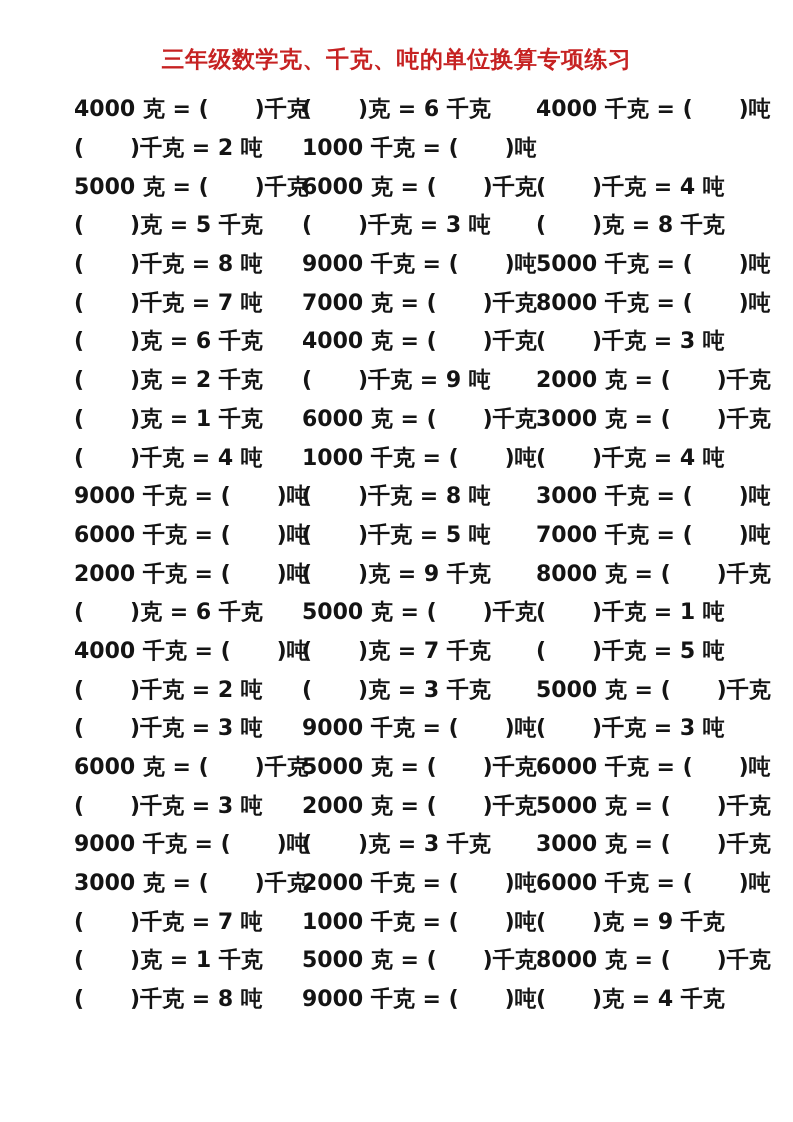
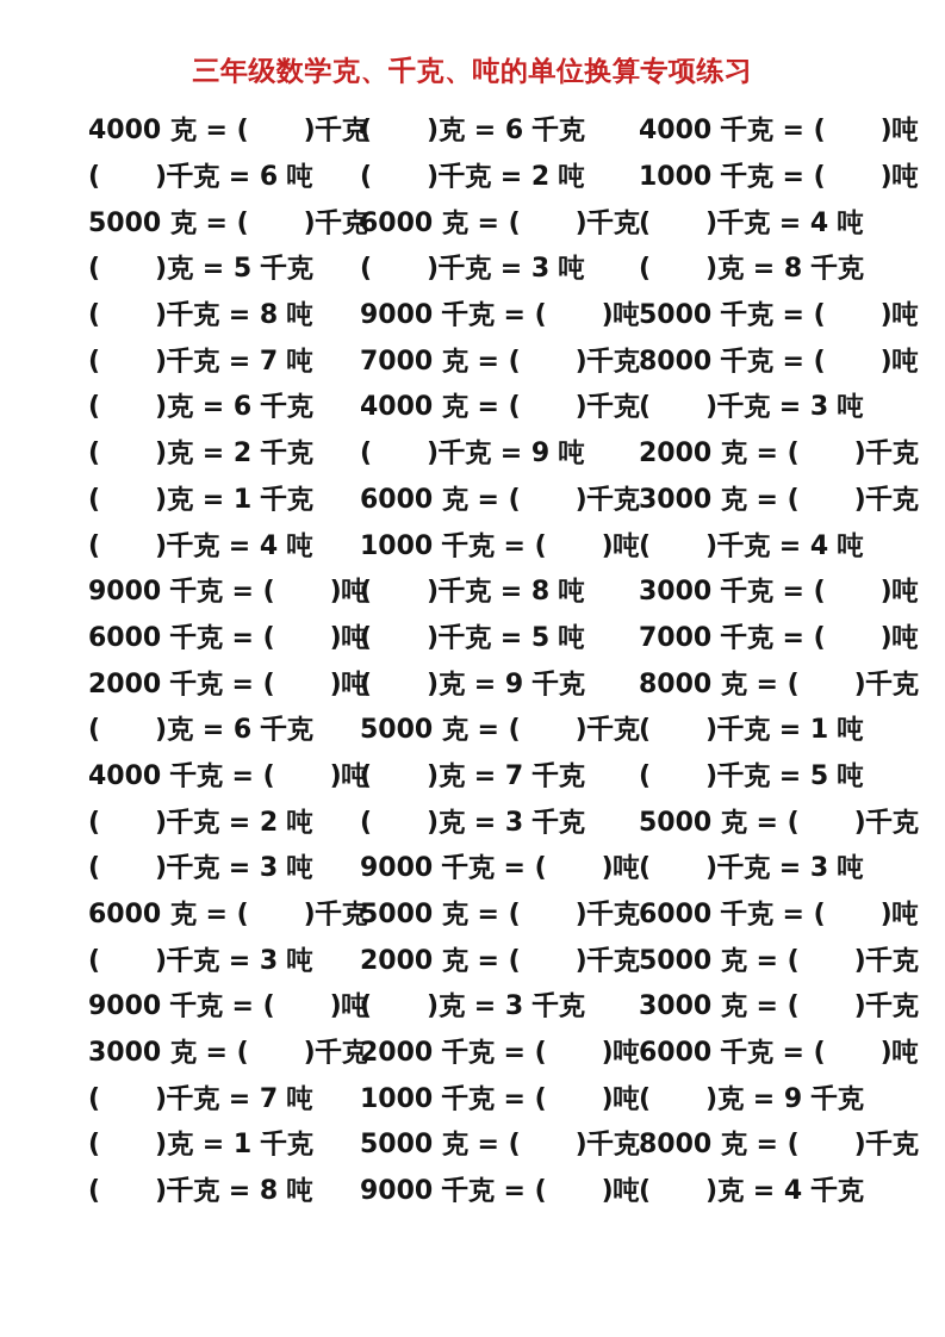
  三年级数学克、千克、吨的单位换算专项练习
  4000 克 = ( )千克
  ( )克 = 6 千克
  4000 千克 = ( )吨
+ ( )千克 = 6 吨
  ( )千克 = 2 吨
  1000 千克 = ( )吨
  5000 克 = ( )千克
  6000 克 = ( )千克
  ( )千克 = 4 吨
  ( )克 = 5 千克
  ( )千克 = 3 吨
  ( )克 = 8 千克
  ( )千克 = 8 吨
  9000 千克 = ( )吨
  5000 千克 = ( )吨
  ( )千克 = 7 吨
  7000 克 = ( )千克
  8000 千克 = ( )吨
  ( )克 = 6 千克
  4000 克 = ( )千克
  ( )千克 = 3 吨
  ( )克 = 2 千克
  ( )千克 = 9 吨
  2000 克 = ( )千克
  ( )克 = 1 千克
  6000 克 = ( )千克
  3000 克 = ( )千克
  ( )千克 = 4 吨
  1000 千克 = ( )吨
  ( )千克 = 4 吨
  9000 千克 = ( )吨
  ( )千克 = 8 吨
  3000 千克 = ( )吨
  6000 千克 = ( )吨
  ( )千克 = 5 吨
  7000 千克 = ( )吨
  2000 千克 = ( )吨
  ( )克 = 9 千克
  8000 克 = ( )千克
  ( )克 = 6 千克
  5000 克 = ( )千克
  ( )千克 = 1 吨
  4000 千克 = ( )吨
  ( )克 = 7 千克
  ( )千克 = 5 吨
  ( )千克 = 2 吨
  ( )克 = 3 千克
  5000 克 = ( )千克
  ( )千克 = 3 吨
  9000 千克 = ( )吨
  ( )千克 = 3 吨
  6000 克 = ( )千克
  5000 克 = ( )千克
  6000 千克 = ( )吨
  ( )千克 = 3 吨
  2000 克 = ( )千克
  5000 克 = ( )千克
  9000 千克 = ( )吨
  ( )克 = 3 千克
  3000 克 = ( )千克
  3000 克 = ( )千克
  2000 千克 = ( )吨
  6000 千克 = ( )吨
  ( )千克 = 7 吨
  1000 千克 = ( )吨
  ( )克 = 9 千克
  ( )克 = 1 千克
  5000 克 = ( )千克
  8000 克 = ( )千克
  ( )千克 = 8 吨
  9000 千克 = ( )吨
  ( )克 = 4 千克
